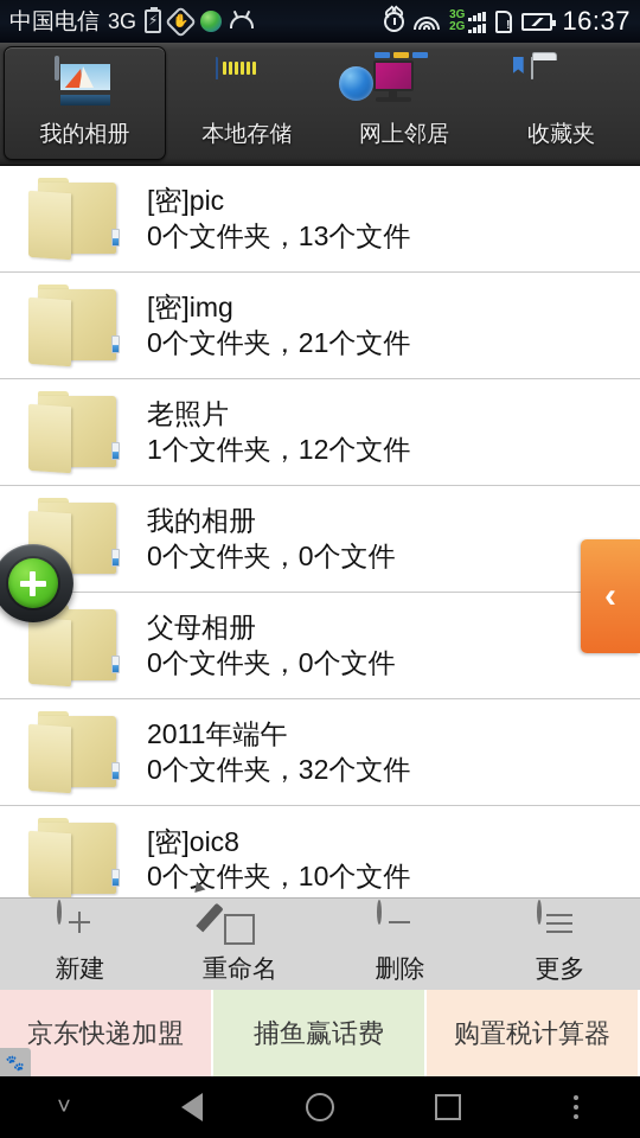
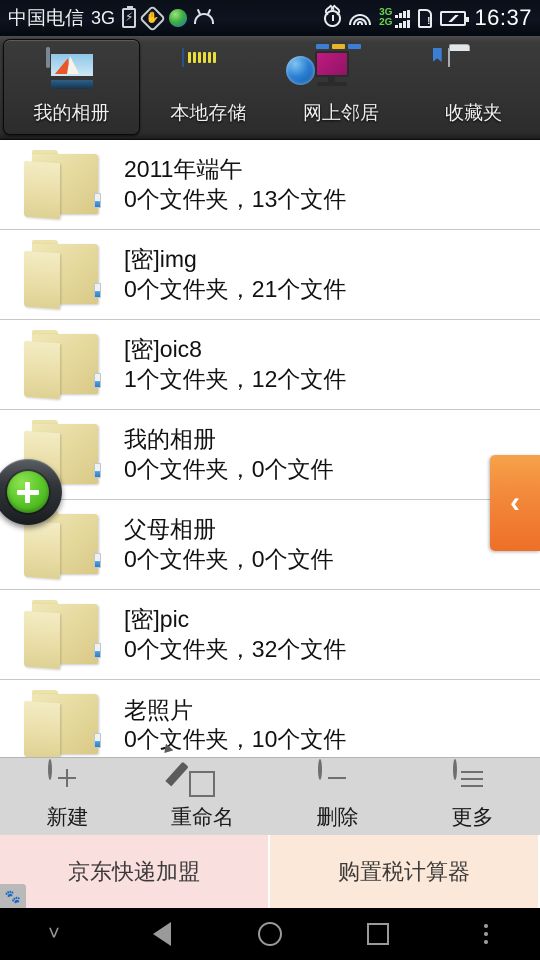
  中国电信
  3G
  3G
  2G
  16:37
  我的相册
  本地存储
  网上邻居
  收藏夹
- [密]pic
+ 2011年端午
  0个文件夹，13个文件
  [密]img
  0个文件夹，21个文件
- 老照片
+ [密]oic8
  1个文件夹，12个文件
  我的相册
  0个文件夹，0个文件
  父母相册
  0个文件夹，0个文件
- 2011年端午
+ [密]pic
  0个文件夹，32个文件
- [密]oic8
+ 老照片
  0个文件夹，10个文件
  ‹
  新建
  重命名
  删除
  更多
  京东快递加盟
- 捕鱼赢话费
  购置税计算器
  🐾
  ˅
